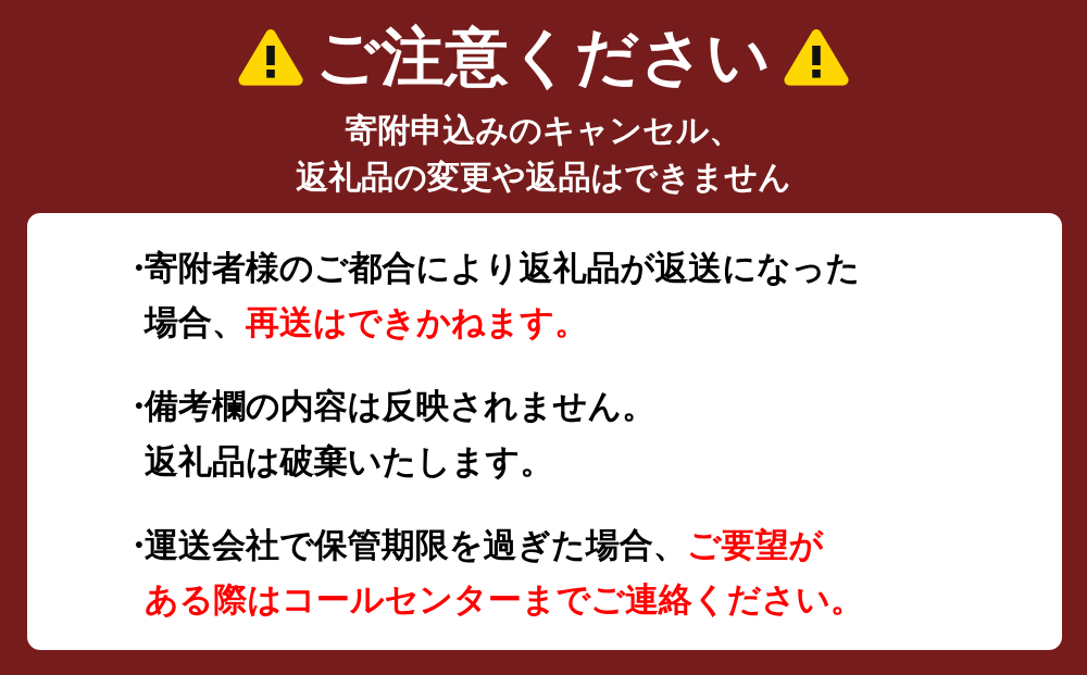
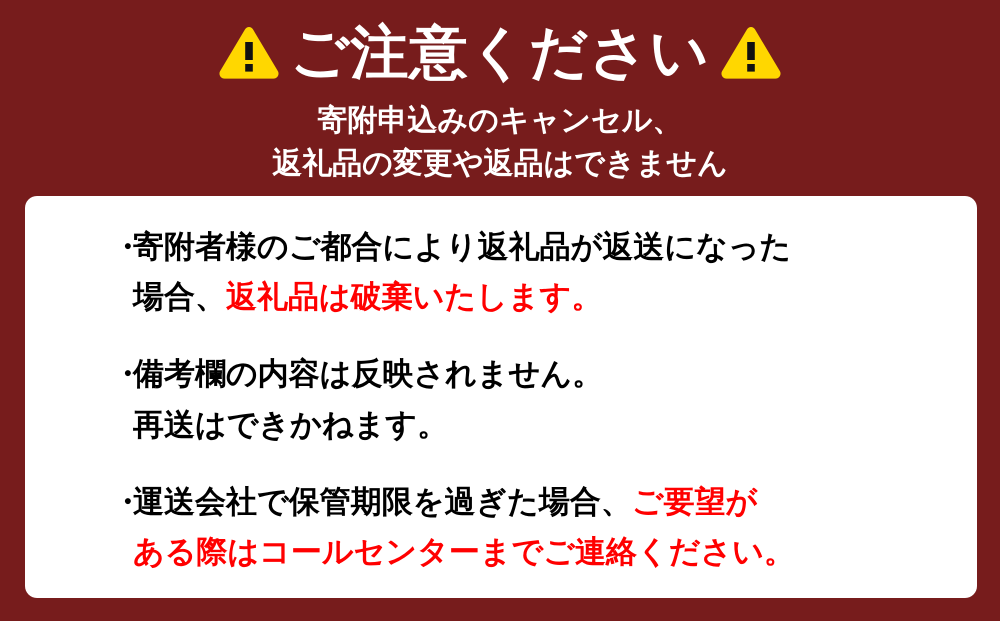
  ご注意ください
  寄附申込みのキャンセル、
  返礼品の変更や返品はできません
  ・
  寄附者様のご都合により返礼品が返送になった
- 場合、再送はできかねます。
+ 場合、返礼品は破棄いたします。
  ・
  備考欄の内容は反映されません。
- 返礼品は破棄いたします。
+ 再送はできかねます。
  ・
  運送会社で保管期限を過ぎた場合、ご要望が
  ある際はコールセンターまでご連絡ください。
